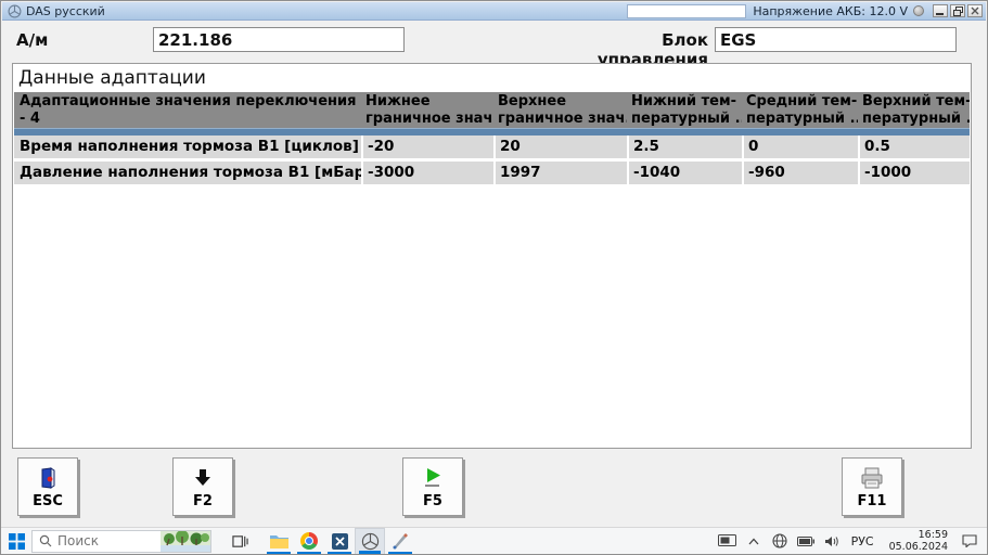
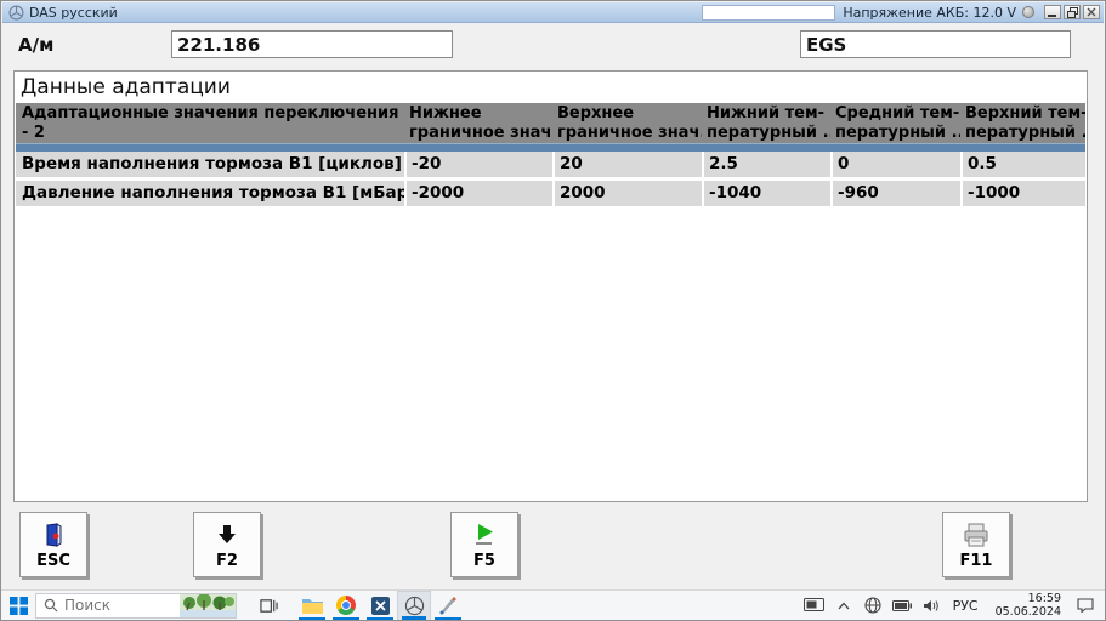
  DAS русский
  Напряжение АКБ: 12.0 V
  А/м
  221.186
- Блок управления
  EGS
  Данные адаптации
  Адаптационные значения переключения
- - 4
+ - 2
  Нижнее
  граничное знач
  Верхнее
  граничное знач
  Нижний тем-
  пературный .
  Средний тем-
  пературный ..
  Верхний тем-
  пературный .
  Время наполнения тормоза В1 [циклов]
  -20
  20
  2.5
  0
  0.5
  Давление наполнения тормоза В1 [мБар
- -3000
+ -2000
- 1997
+ 2000
  -1040
  -960
  -1000
  ESC
  F2
  F5
  F11
  Поиск
  РУС
  16:59
  05.06.2024
